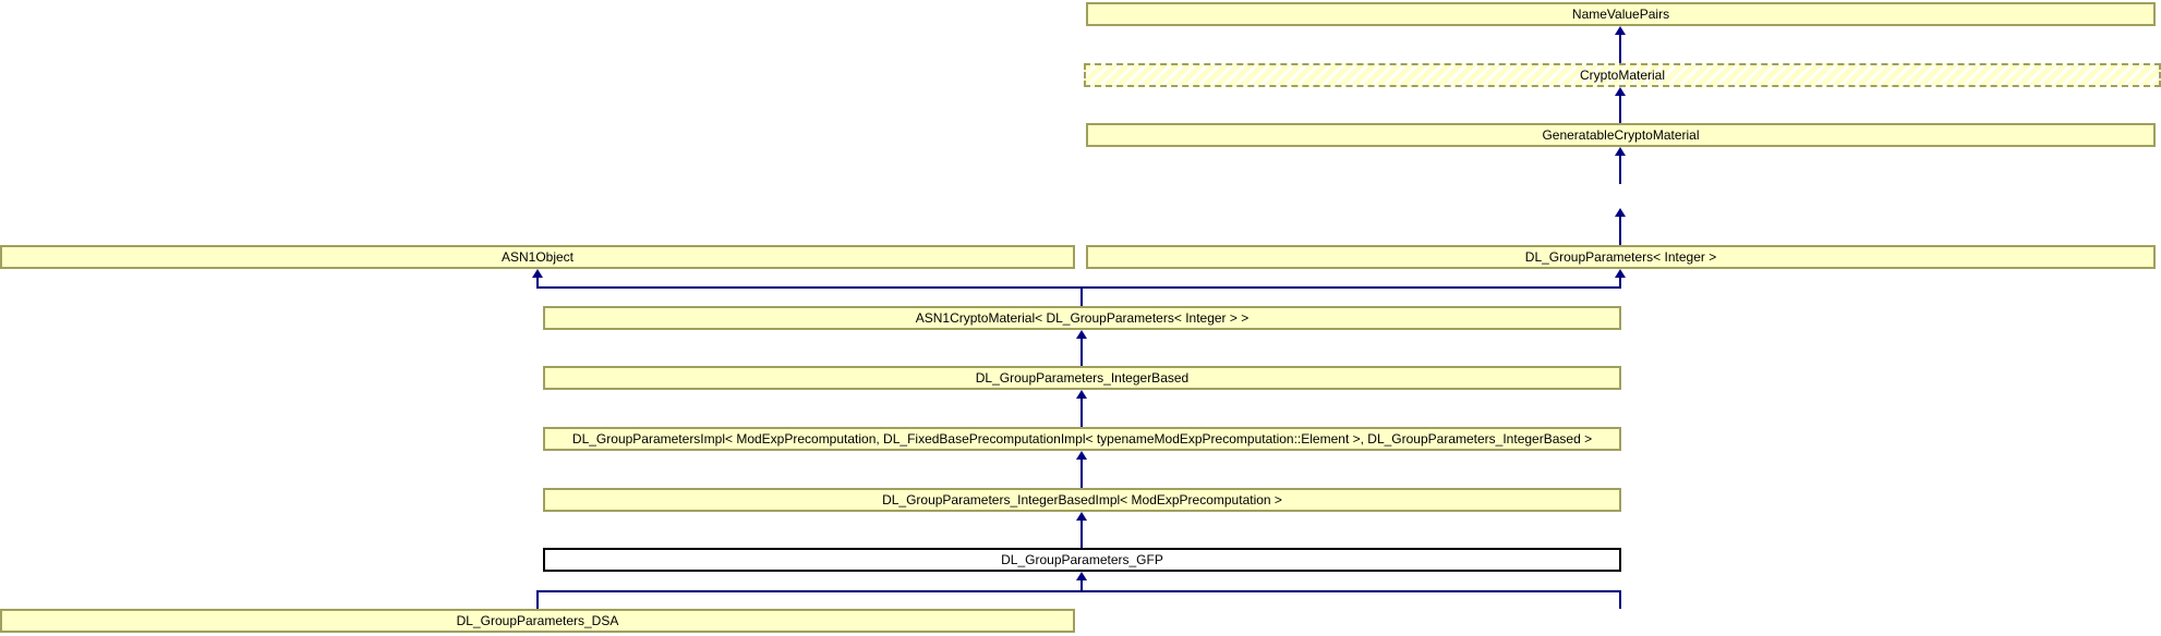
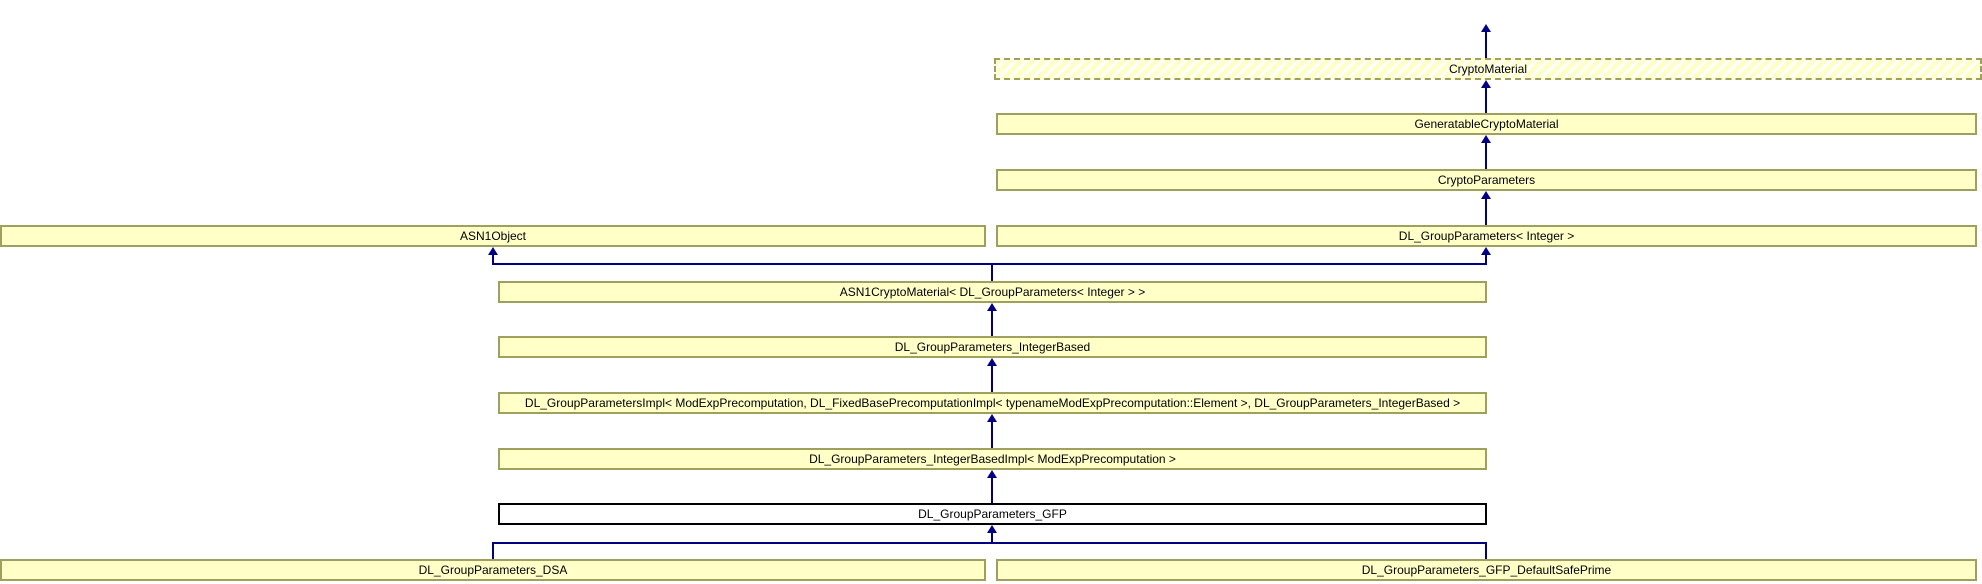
- NameValuePairs
  CryptoMaterial
  GeneratableCryptoMaterial
+ CryptoParameters
  ASN1Object
  DL_GroupParameters< Integer >
  ASN1CryptoMaterial< DL_GroupParameters< Integer > >
  DL_GroupParameters_IntegerBased
  DL_GroupParametersImpl< ModExpPrecomputation, DL_FixedBasePrecomputationImpl< typenameModExpPrecomputation::Element >, DL_GroupParameters_IntegerBased >
  DL_GroupParameters_IntegerBasedImpl< ModExpPrecomputation >
  DL_GroupParameters_GFP
  DL_GroupParameters_DSA
+ DL_GroupParameters_GFP_DefaultSafePrime
